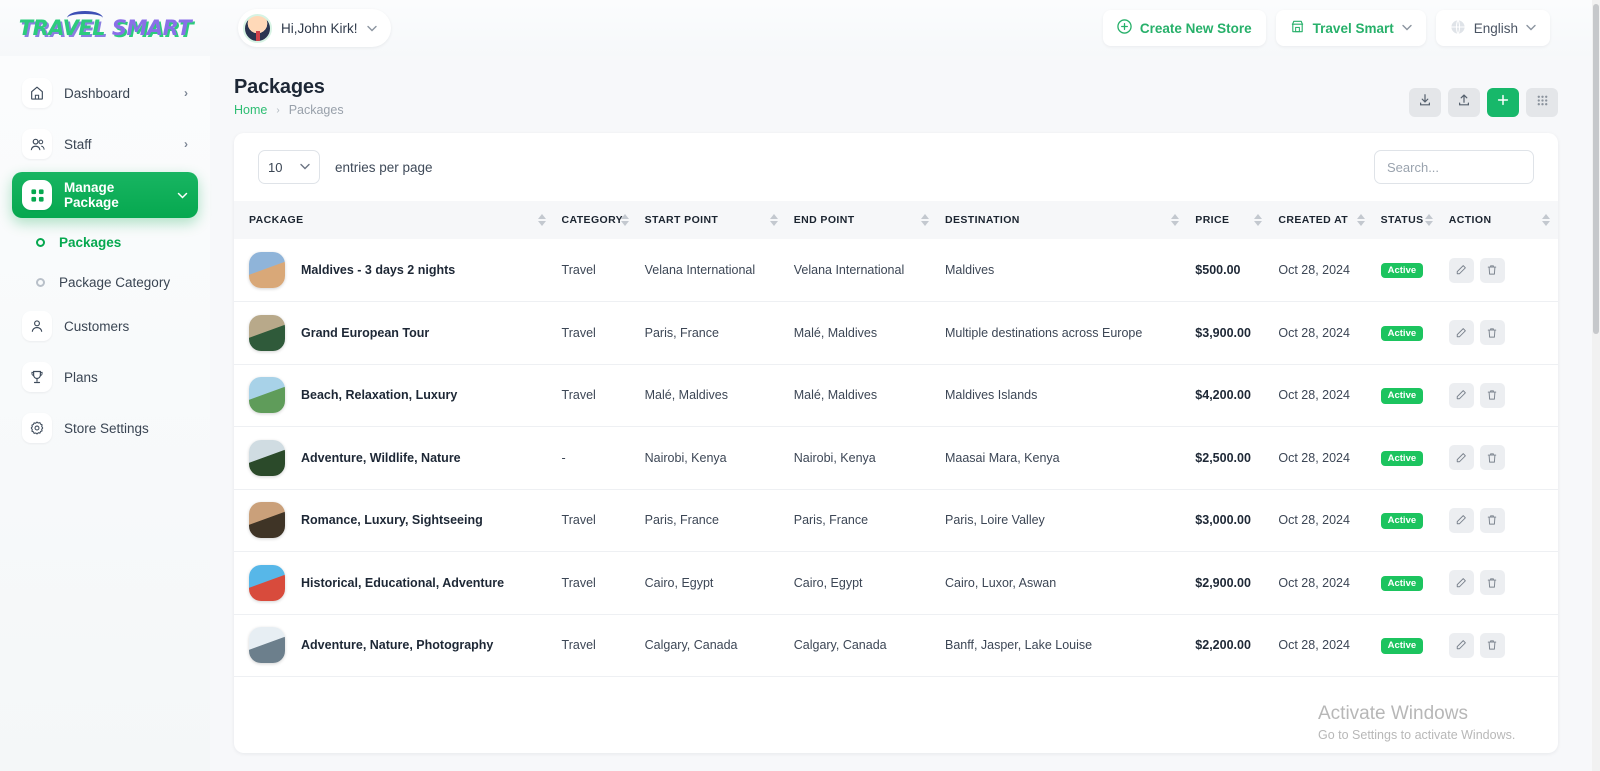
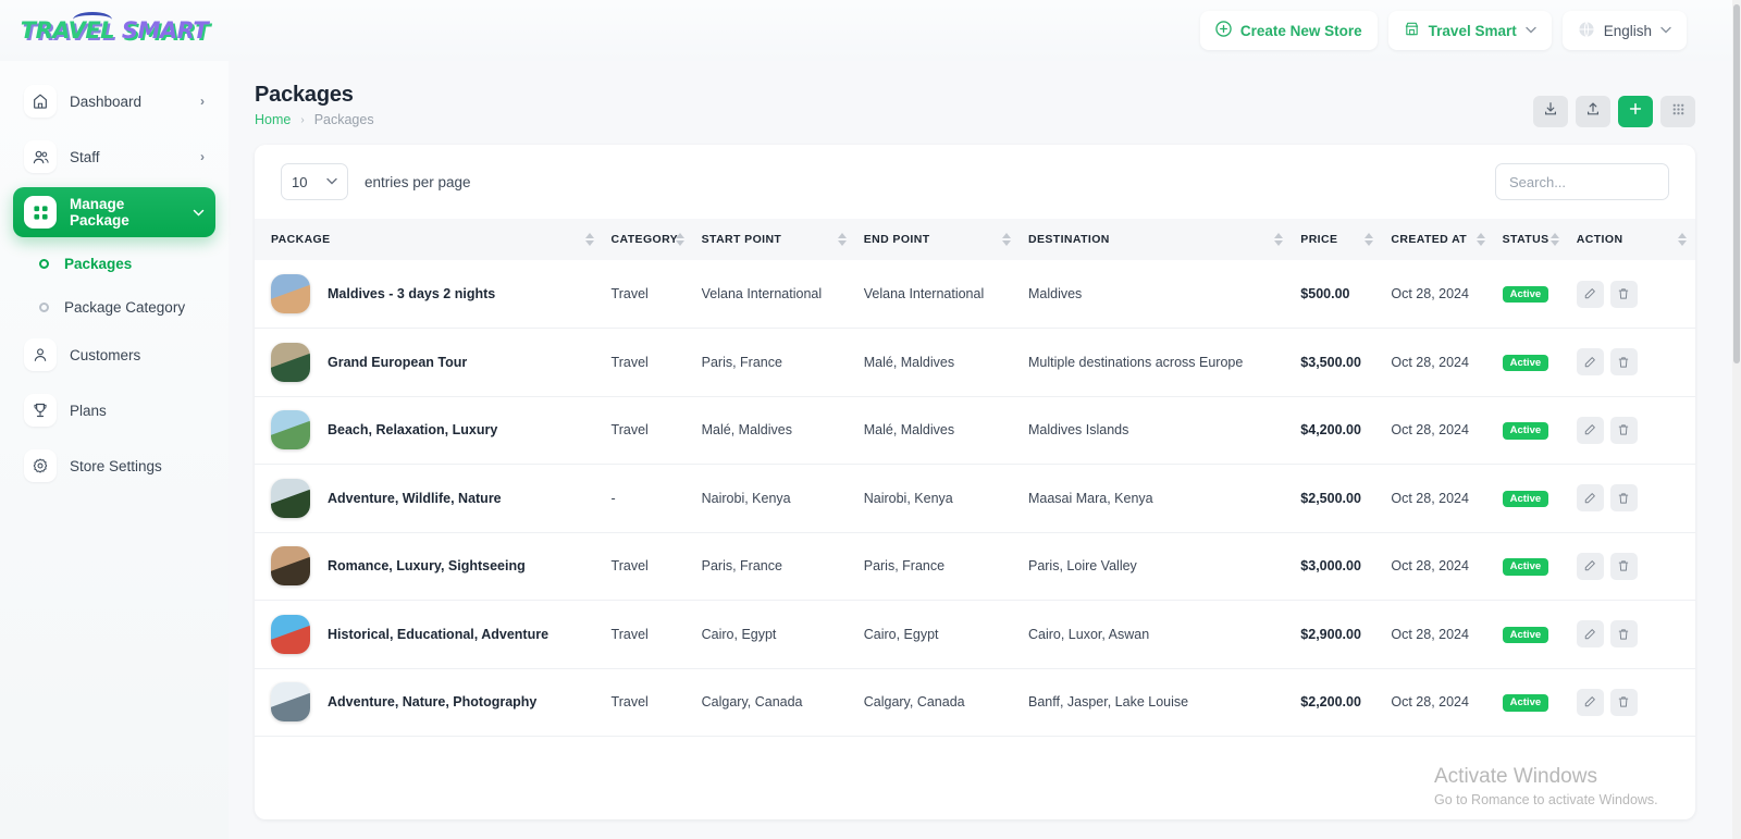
  TRAVEL SMART
- Hi,John Kirk!
  Create New Store
  Travel Smart
  English
  Dashboard
  ›
  Staff
  ›
  Manage Package
  Packages
  Package Category
  Customers
  Plans
  Store Settings
  Packages
  Home
  ›
  Packages
  10
  entries per page
  Search...
  PACKAGE	CATEGORY	START POINT	END POINT	DESTINATION	PRICE	CREATED AT	STATUS	ACTION
  Maldives - 3 days 2 nights	Travel	Velana International	Velana International	Maldives	$500.00	Oct 28, 2024	Active
- Grand European Tour	Travel	Paris, France	Malé, Maldives	Multiple destinations across Europe	$3,900.00	Oct 28, 2024	Active
+ Grand European Tour	Travel	Paris, France	Malé, Maldives	Multiple destinations across Europe	$3,500.00	Oct 28, 2024	Active
  Beach, Relaxation, Luxury	Travel	Malé, Maldives	Malé, Maldives	Maldives Islands	$4,200.00	Oct 28, 2024	Active
  Adventure, Wildlife, Nature	-	Nairobi, Kenya	Nairobi, Kenya	Maasai Mara, Kenya	$2,500.00	Oct 28, 2024	Active
  Romance, Luxury, Sightseeing	Travel	Paris, France	Paris, France	Paris, Loire Valley	$3,000.00	Oct 28, 2024	Active
  Historical, Educational, Adventure	Travel	Cairo, Egypt	Cairo, Egypt	Cairo, Luxor, Aswan	$2,900.00	Oct 28, 2024	Active
  Adventure, Nature, Photography	Travel	Calgary, Canada	Calgary, Canada	Banff, Jasper, Lake Louise	$2,200.00	Oct 28, 2024	Active
  Activate Windows
- Go to Settings to activate Windows.
+ Go to Romance to activate Windows.
